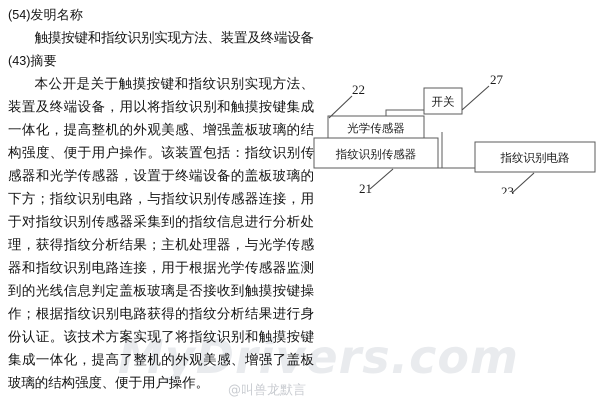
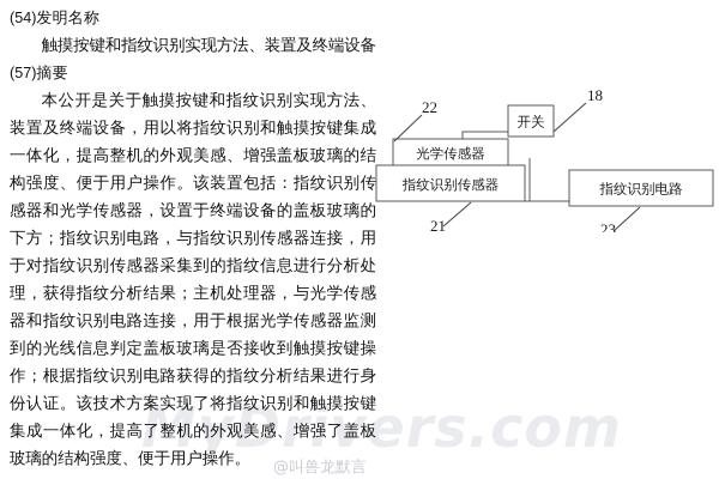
  MyDrivers.com
  @叫兽龙默言
  (54)发明名称
  触摸按键和指纹识别实现方法、装置及终端设备
- (43)摘要
+ (57)摘要
  本公开是关于触摸按键和指纹识别实现方法、装置及终端设备，用以将指纹识别和触摸按键集成一体化，提高整机的外观美感、增强盖板玻璃的结构强度、便于用户操作。该装置包括：指纹识别传感器和光学传感器，设置于终端设备的盖板玻璃的下方；指纹识别电路，与指纹识别传感器连接，用于对指纹识别传感器采集到的指纹信息进行分析处理，获得指纹分析结果；主机处理器，与光学传感器和指纹识别电路连接，用于根据光学传感器监测到的光线信息判定盖板玻璃是否接收到触摸按键操作；根据指纹识别电路获得的指纹分析结果进行身份认证。该技术方案实现了将指纹识别和触摸按键集成一体化，提高了整机的外观美感、增强了盖板玻璃的结构强度、便于用户操作。
  开关
  光学传感器
  指纹识别传感器
  指纹识别电路
- 27
+ 18
  22
  21
  23
